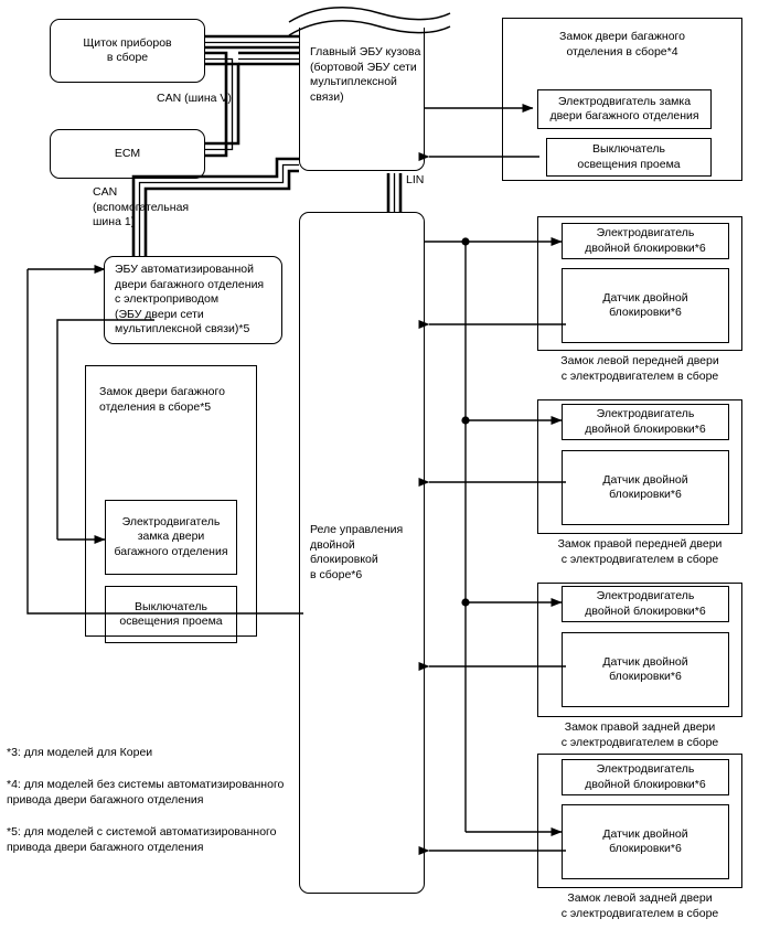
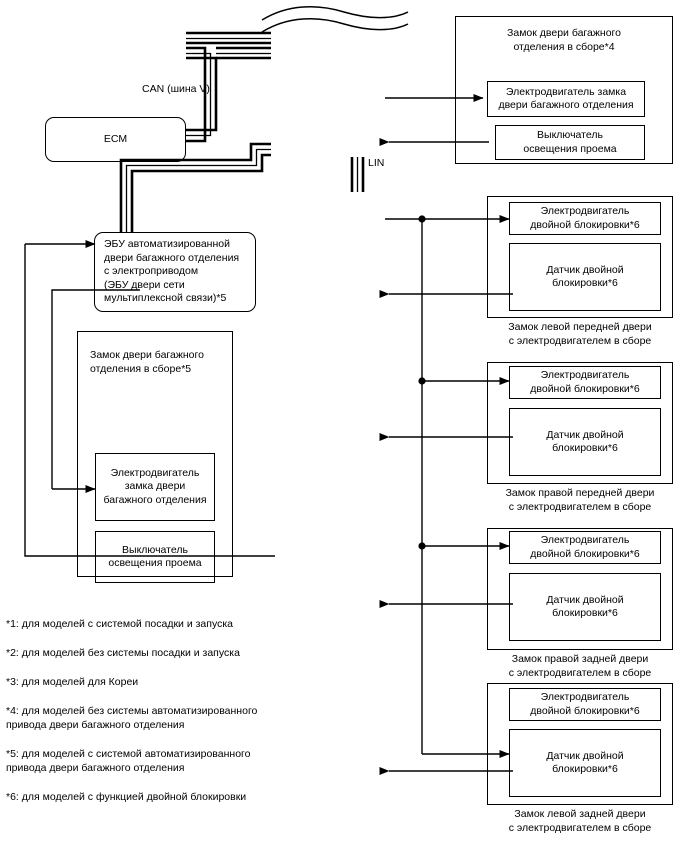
- Щиток приборов
- в сборе
  ECM
  ЭБУ автоматизированной
  двери багажного отделения
  с электроприводом
  (ЭБУ двери сети
  мультиплексной связи)*5
- Главный ЭБУ кузова
- (бортовой ЭБУ сети
- мультиплексной
- связи)
- Реле управления
- двойной блокировкой
- в сборе*6
  CAN (шина V)
- CAN
- (вспомогательная
- шина 1)
  LIN
  Замок двери багажного
  отделения в сборе*4
  Электродвигатель замка
  двери багажного отделения
  Выключатель
  освещения проема
  Замок двери багажного
  отделения в сборе*5
  Электродвигатель
  замка двери
  багажного отделения
  Выключатель
  освещения проема
  Электродвигатель
  двойной блокировки*6
  Датчик двойной
  блокировки*6
  Замок левой передней двери
  с электродвигателем в сборе
  Электродвигатель
  двойной блокировки*6
  Датчик двойной
  блокировки*6
  Замок правой передней двери
  с электродвигателем в сборе
  Электродвигатель
  двойной блокировки*6
  Датчик двойной
  блокировки*6
  Замок правой задней двери
  с электродвигателем в сборе
  Электродвигатель
  двойной блокировки*6
  Датчик двойной
  блокировки*6
  Замок левой задней двери
  с электродвигателем в сборе
+ *1: для моделей с системой посадки и запуска
+ *2: для моделей без системы посадки и запуска
  *3: для моделей для Кореи
  *4: для моделей без системы автоматизированного
  привода двери багажного отделения
  *5: для моделей с системой автоматизированного
  привода двери багажного отделения
+ *6: для моделей с функцией двойной блокировки
